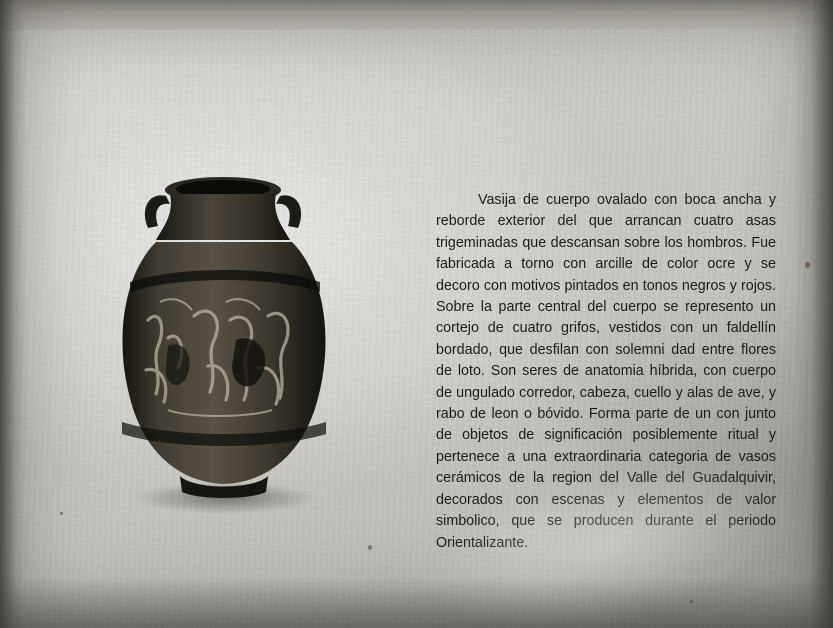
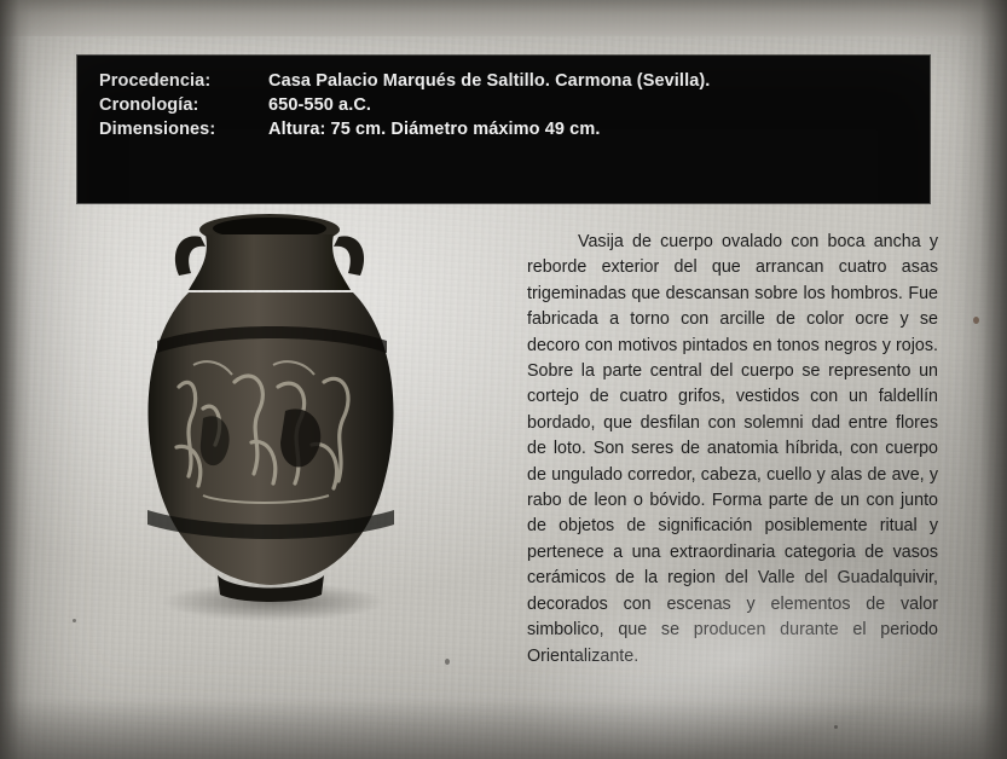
+ Procedencia:
+ Casa Palacio Marqués de Saltillo. Carmona (Sevilla).
+ Cronología:
+ 650-550 a.C.
+ Dimensiones:
+ Altura: 75 cm. Diámetro máximo 49 cm.
  Vasija de cuerpo ovalado con boca ancha y reborde exterior del que arrancan cuatro asas trigeminadas que descansan sobre los hombros. Fue fabricada a torno con arcille de color ocre y se decoro con motivos pintados en tonos negros y rojos. Sobre la parte central del cuerpo se represento un cortejo de cuatro grifos, vestidos con un faldellín bordado, que desfilan con solemni dad entre flores de loto. Son seres de anatomia híbrida, con cuerpo de ungulado corredor, cabeza, cuello y alas de ave, y rabo de leon o bóvido. Forma parte de un con junto de objetos de significación posiblemente ritual pertenece a una extraordinaria c cerámicos de la r dec
